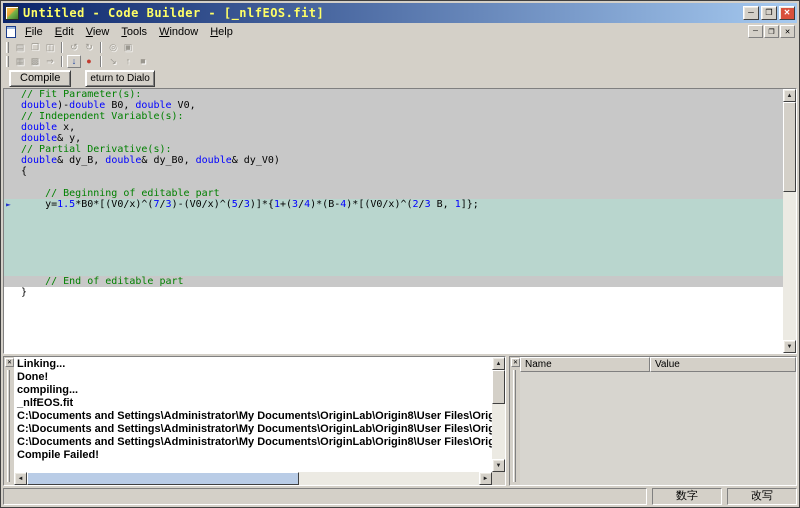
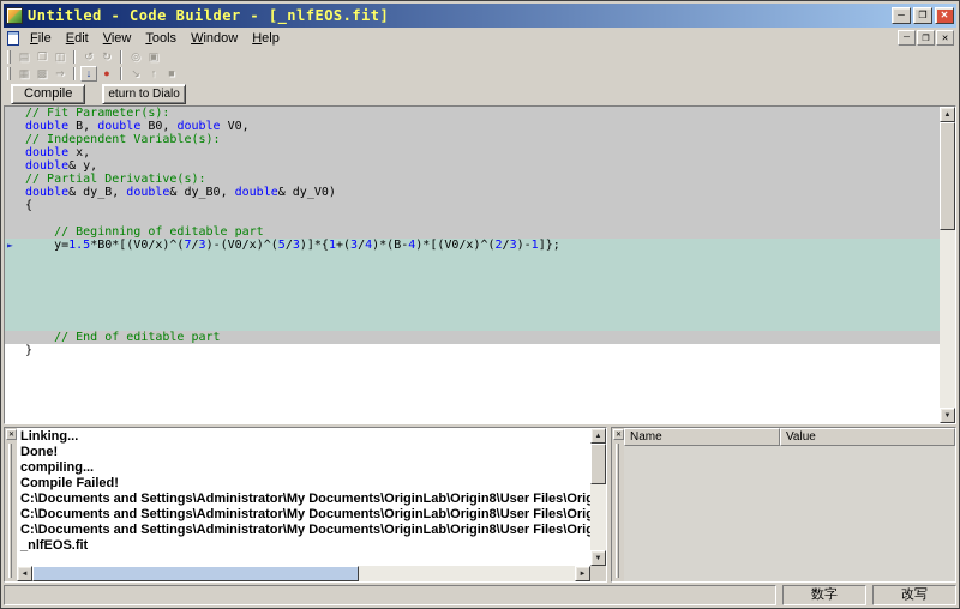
  Untitled - Code Builder - [_nlfEOS.fit]
  ─
  ❐
  ✕
  File
  Edit
  View
  Tools
  Window
  Help
  ▤
  ❐
  ◫
  ↺
  ↻
  ◎
  ▣
  ▦
  ▩
  ⇒
  ↓
  ●
  ↘
  ↑
  ■
  Compile
  eturn to Dialo
  // Fit Parameter(s):
- double)-double B0, double V0,
+ double B, double B0, double V0,
  // Independent Variable(s):
  double x,
  double& y,
  // Partial Derivative(s):
  double& dy_B, double& dy_B0, double& dy_V0)
  {
  // Beginning of editable part
  ►
- y=1.5*B0*[(V0/x)^(7/3)-(V0/x)^(5/3)]*{1+(3/4)*(B-4)*[(V0/x)^(2/3 B, 1]};
+ y=1.5*B0*[(V0/x)^(7/3)-(V0/x)^(5/3)]*{1+(3/4)*(B-4)*[(V0/x)^(2/3)-1]};
  // End of editable part
  }
  Linking...
  Done!
  compiling...
- _nlfEOS.fit
+ Compile Failed!
  C:\Documents and Settings\Administrator\My Documents\OriginLab\Origin8\User Files\Ori
  C:\Documents and Settings\Administrator\My Documents\OriginLab\Origin8\User Files\Ori
  C:\Documents and Settings\Administrator\My Documents\OriginLab\Origin8\User Files\Ori
- Compile Failed!
+ _nlfEOS.fit
  Name
  Value
  数字
  改写
